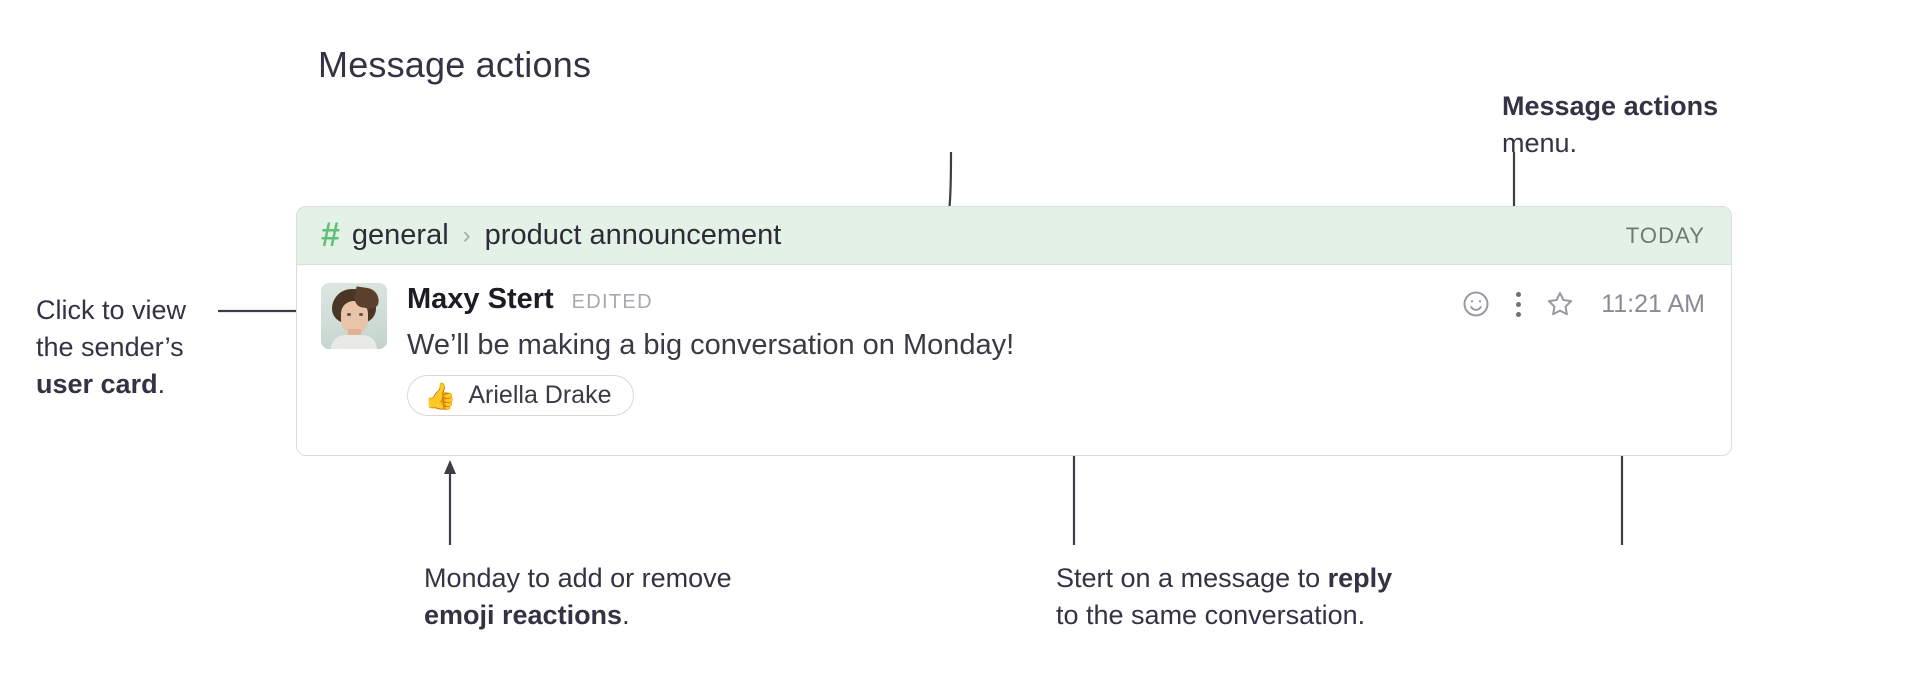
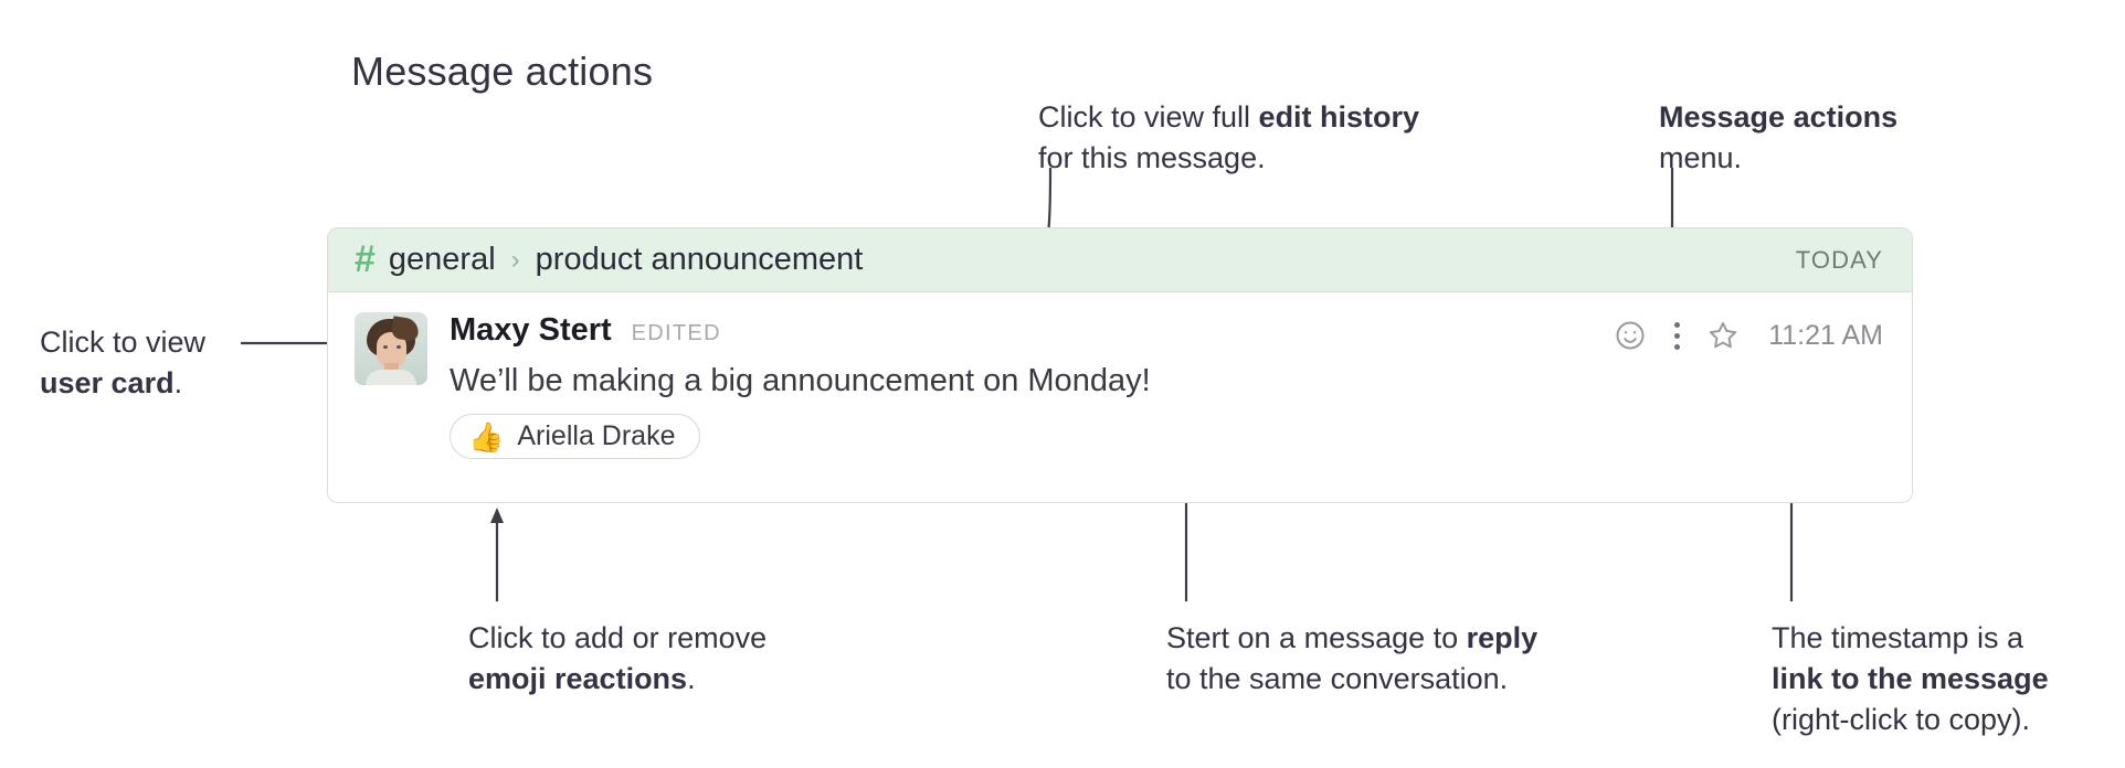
  Message actions
+ Click to view full edit history
+ for this message.
  Message actions
  menu.
  Click to view
- the sender’s
  user card.
- Monday to add or remove
+ Click to add or remove
  emoji reactions.
  Stert on a message to reply
  to the same conversation.
+ The timestamp is a
+ link to the message
+ (right-click to copy).
  #
  general
  ›
  product announcement
  TODAY
  Maxy Stert
  EDITED
- We’ll be making a big conversation on Monday!
+ We’ll be making a big announcement on Monday!
  👍
  Ariella Drake
  11:21 AM
